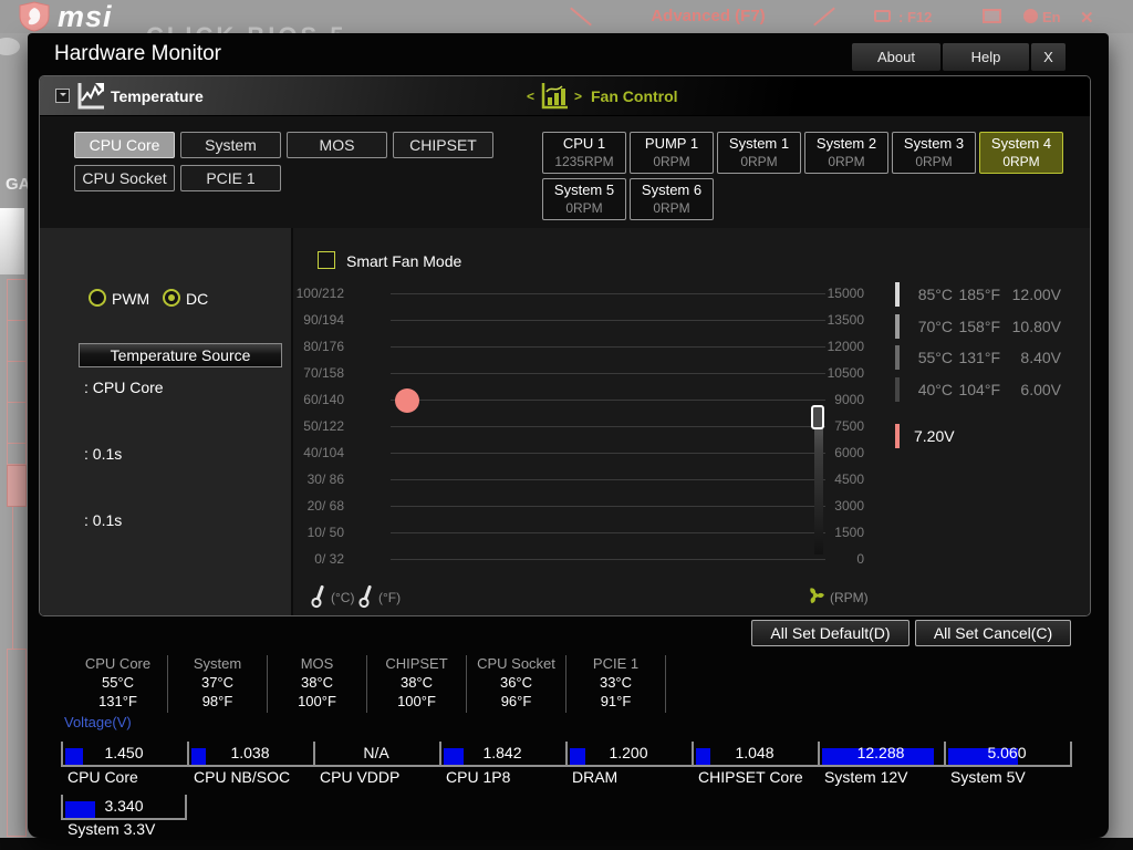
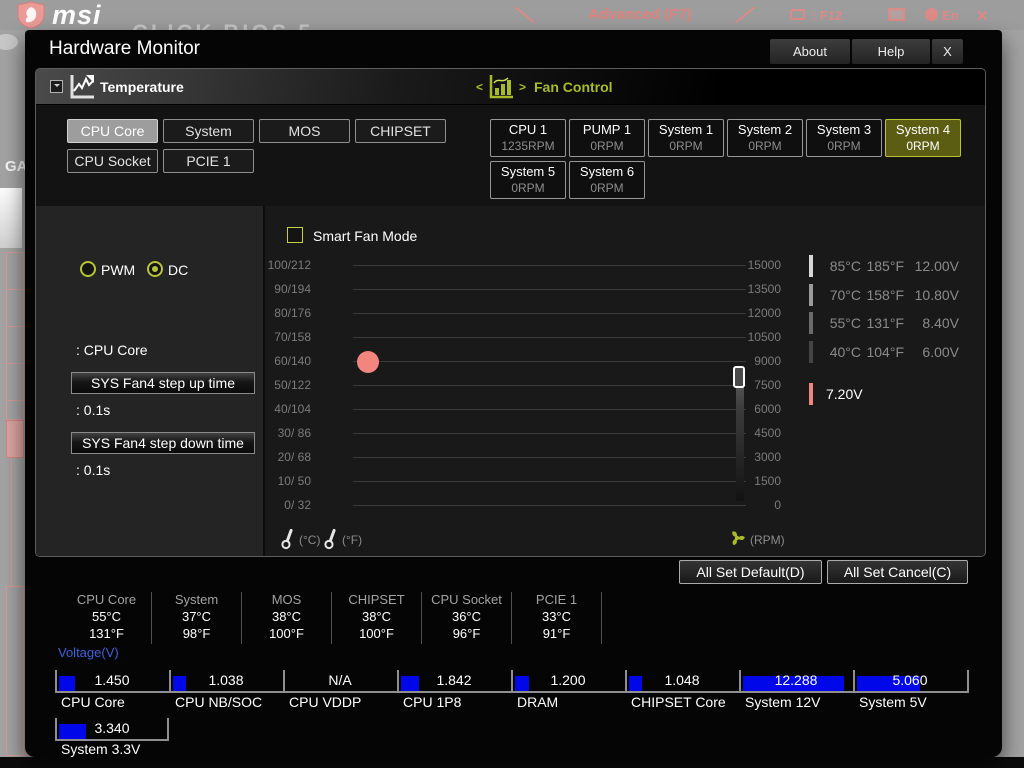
  msi
  Advanced (F7)
  : F12
  En
  ✕
  GA
  Hardware Monitor
  About
  Help
  X
  Temperature
  <
  >
  Fan Control
  CPU Core
  System
  MOS
  CHIPSET
  CPU Socket
  PCIE 1
  CPU 1
  1235RPM
  PUMP 1
  0RPM
  System 1
  0RPM
  System 2
  0RPM
  System 3
  0RPM
  System 4
  0RPM
  System 5
  0RPM
  System 6
  0RPM
  PWM
  DC
- Temperature Source
  : CPU Core
+ SYS Fan4 step up time
  : 0.1s
+ SYS Fan4 step down time
  : 0.1s
  Smart Fan Mode
  100/212
  90/194
  80/176
  70/158
  60/140
  50/122
  40/104
  30/ 86
  20/ 68
  10/ 50
  0/ 32
  15000
  13500
  12000
  10500
  9000
  7500
  6000
  4500
  3000
  1500
  0
  (°C)
  (°F)
  (RPM)
  85°C
  185°F
  12.00V
  70°C
  158°F
  10.80V
  55°C
  131°F
  8.40V
  40°C
  104°F
  6.00V
  7.20V
  All Set Default(D)
  All Set Cancel(C)
  CPU Core
  55°C
  131°F
  System
  37°C
  98°F
  MOS
  38°C
  100°F
  CHIPSET
  38°C
  100°F
  CPU Socket
  36°C
  96°F
  PCIE 1
  33°C
  91°F
  Voltage(V)
  1.450
  1.038
  N/A
  1.842
  1.200
  1.048
  12.288
  5.060
  CPU Core
  CPU NB/SOC
  CPU VDDP
  CPU 1P8
  DRAM
  CHIPSET Core
  System 12V
  System 5V
  3.340
  System 3.3V
